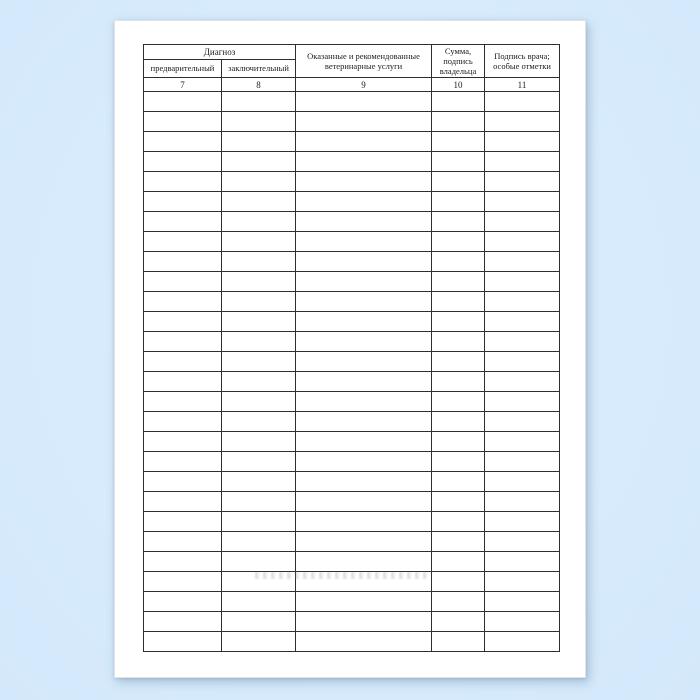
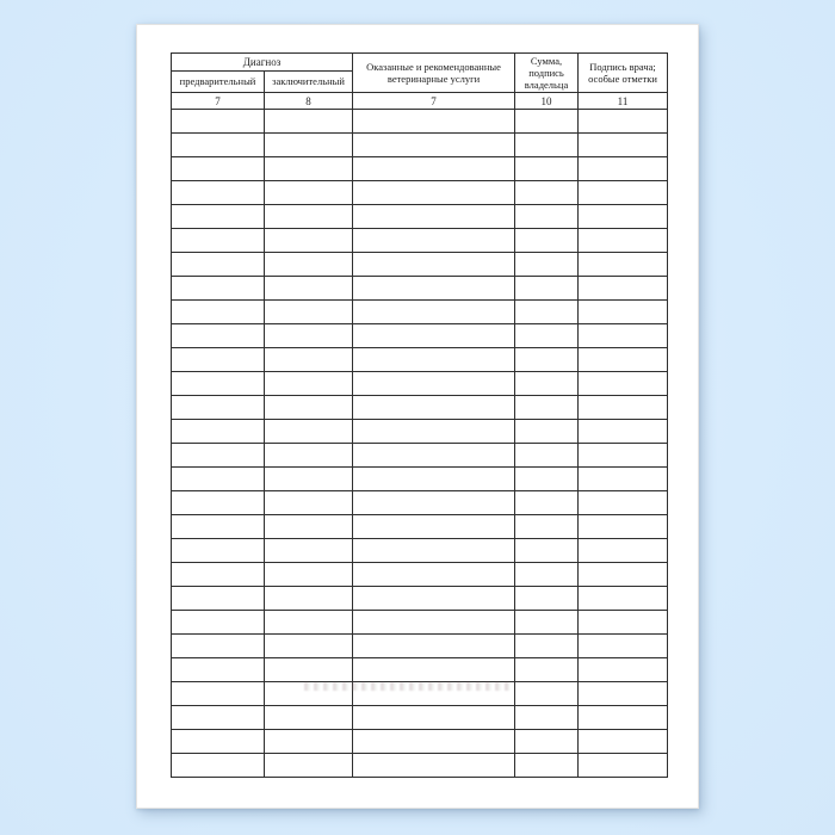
  Диагноз	Оказанные и рекомендованные ветеринарные услуги	Сумма, подпись владельца	Подпись врача; особые отметки
  предварительный	заключительный
- 7	8	9	10	11
+ 7	8	7	10	11
